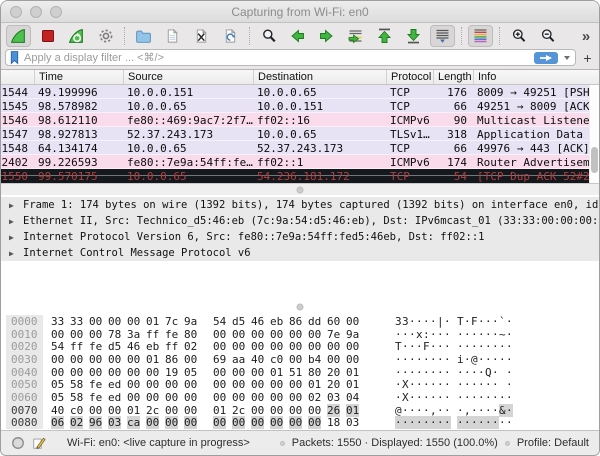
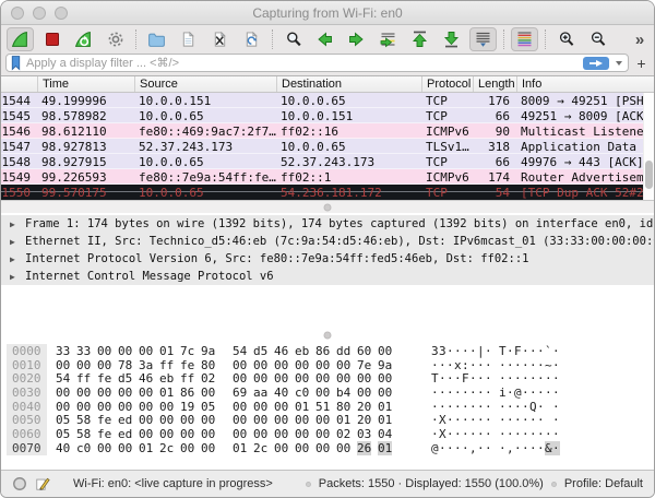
  Capturing from Wi-Fi: en0
  »
  Apply a display filter ... <⌘/>
  +
  Time
  Source
  Destination
  Protocol
  Length
  Info
  1544
  49.199996
  10.0.0.151
  10.0.0.65
  TCP
  176
  8009 → 49251 [PSH
  1545
  98.578982
  10.0.0.65
  10.0.0.151
  TCP
  66
  49251 → 8009 [ACK
  1546
  98.612110
  fe80::469:9ac7:2f7…
  ff02::16
  ICMPv6
  90
  Multicast Listene
  1547
  98.927813
  52.37.243.173
  10.0.0.65
  TLSv1…
  318
  Application Data
  1548
- 64.134174
+ 98.927915
  10.0.0.65
  52.37.243.173
  TCP
  66
  49976 → 443 [ACK]
- 2402
+ 1549
  99.226593
  fe80::7e9a:54ff:fe…
  ff02::1
  ICMPv6
  174
  Router Advertisem
  1550
  99.570175
  10.0.0.65
  54.236.181.172
  TCP
  54
  [TCP Dup ACK 52#2
  ▶
  Frame 1: 174 bytes on wire (1392 bits), 174 bytes captured (1392 bits) on interface en0, id
  ▶
  Ethernet II, Src: Technico_d5:46:eb (7c:9a:54:d5:46:eb), Dst: IPv6mcast_01 (33:33:00:00:00:
  ▶
  Internet Protocol Version 6, Src: fe80::7e9a:54ff:fed5:46eb, Dst: ff02::1
  ▶
  Internet Control Message Protocol v6
  0000
  33 33 00 00 00 01 7c 9a 54 d5 46 eb 86 dd 60 00
  33····|· T·F···`·
  0010
  00 00 00 78 3a ff fe 80 00 00 00 00 00 00 7e 9a
  ···x:··· ······~·
  0020
  54 ff fe d5 46 eb ff 02 00 00 00 00 00 00 00 00
  T···F··· ········
  0030
  00 00 00 00 00 01 86 00 69 aa 40 c0 00 b4 00 00
  ········ i·@·····
  0040
  00 00 00 00 00 00 19 05 00 00 00 01 51 80 20 01
  ········ ····Q· ·
  0050
  05 58 fe ed 00 00 00 00 00 00 00 00 00 01 20 01
  ·X······ ······ ·
  0060
  05 58 fe ed 00 00 00 00 00 00 00 00 00 02 03 04
  ·X······ ········
  0070
  40 c0 00 00 01 2c 00 00 01 2c 00 00 00 00 26 01
  @····,·· ·,····&·
- 0080
- 06 02 96 03 ca 00 00 00 00 00 00 00 00 00 18 03
- ········ ········
  Wi-Fi: en0: <live capture in progress>
  Packets: 1550 · Displayed: 1550 (100.0%)
  Profile: Default
